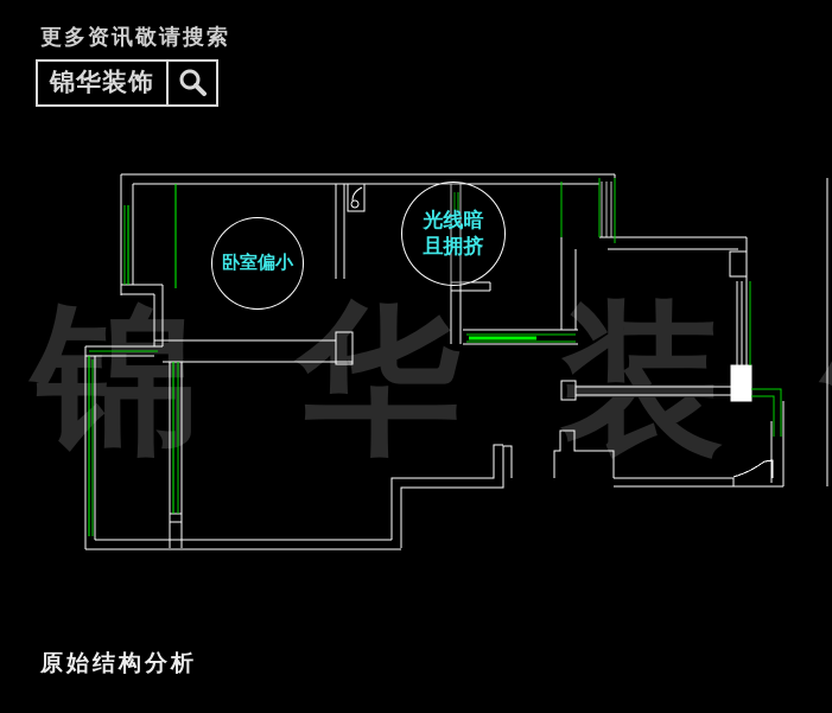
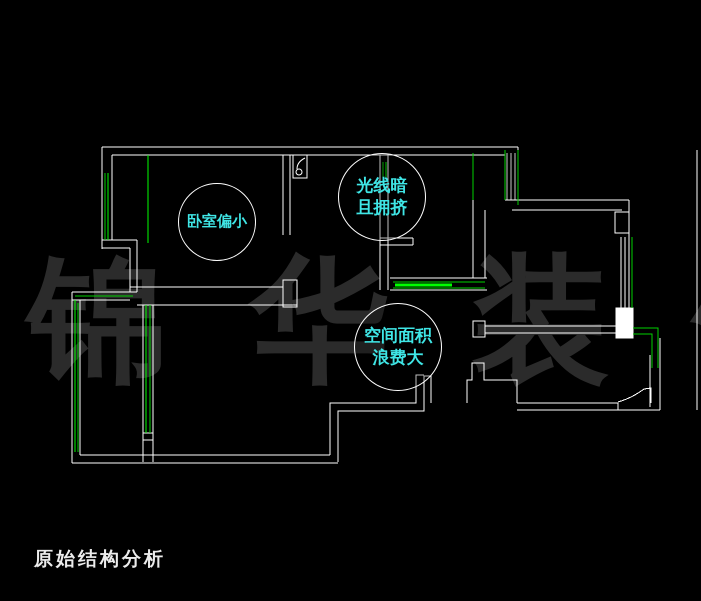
  锦 华 装
- 更多资讯敬请搜索
- 锦华装饰
  卧室偏小
  光线暗
  且拥挤
+ 空间面积
+ 浪费大
  原始结构分析
